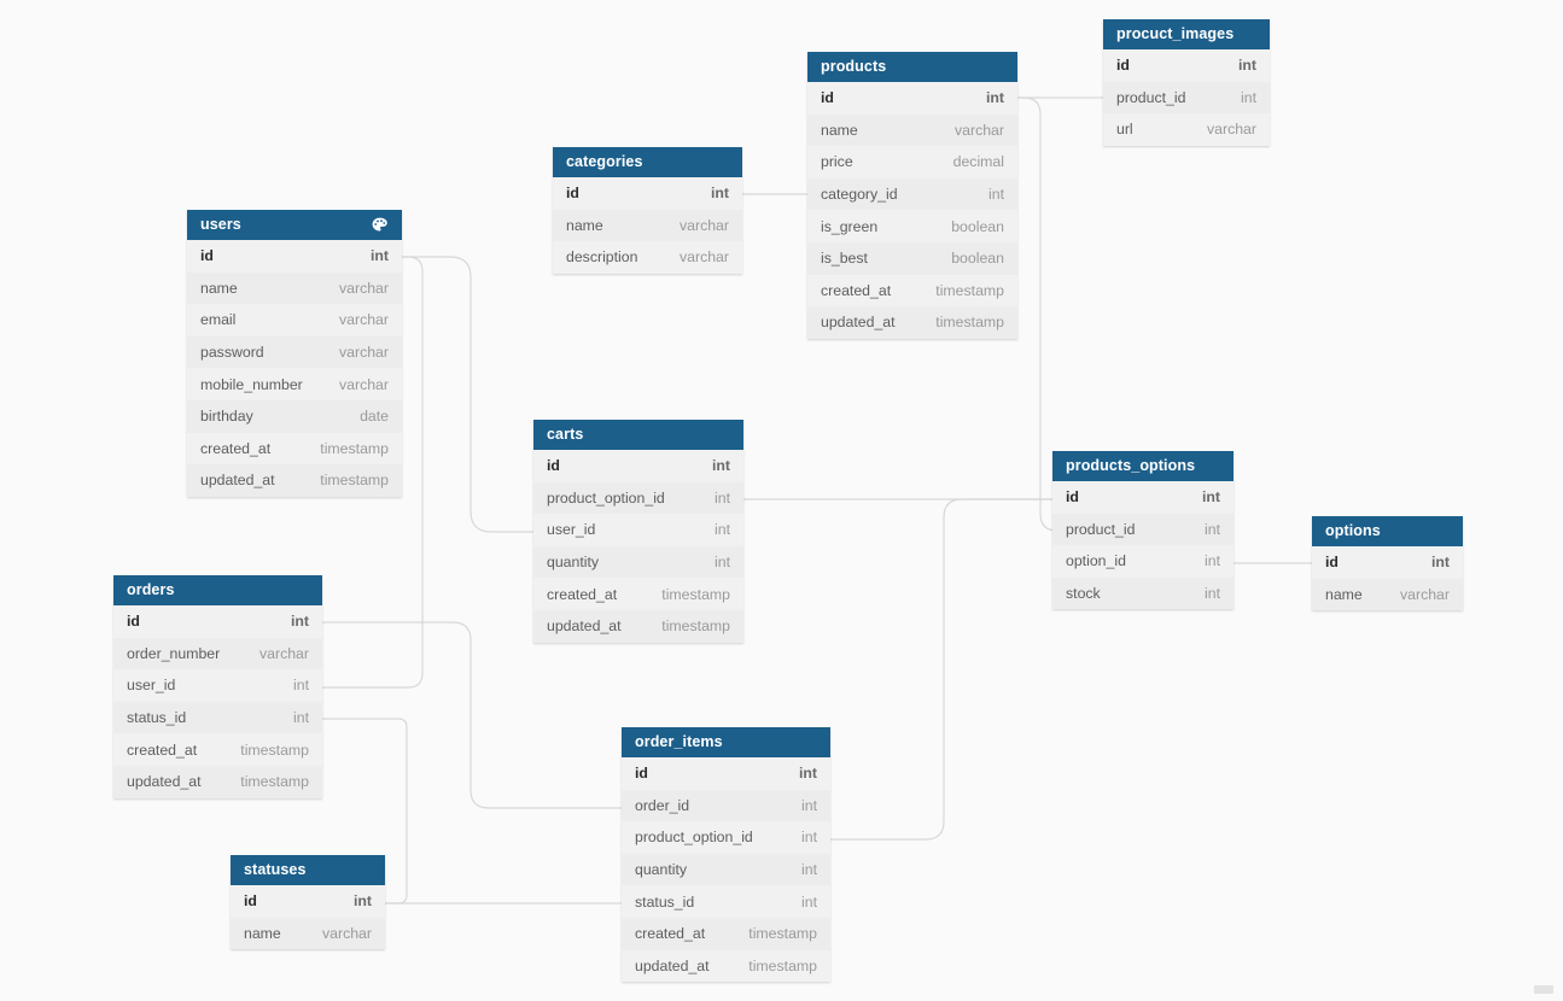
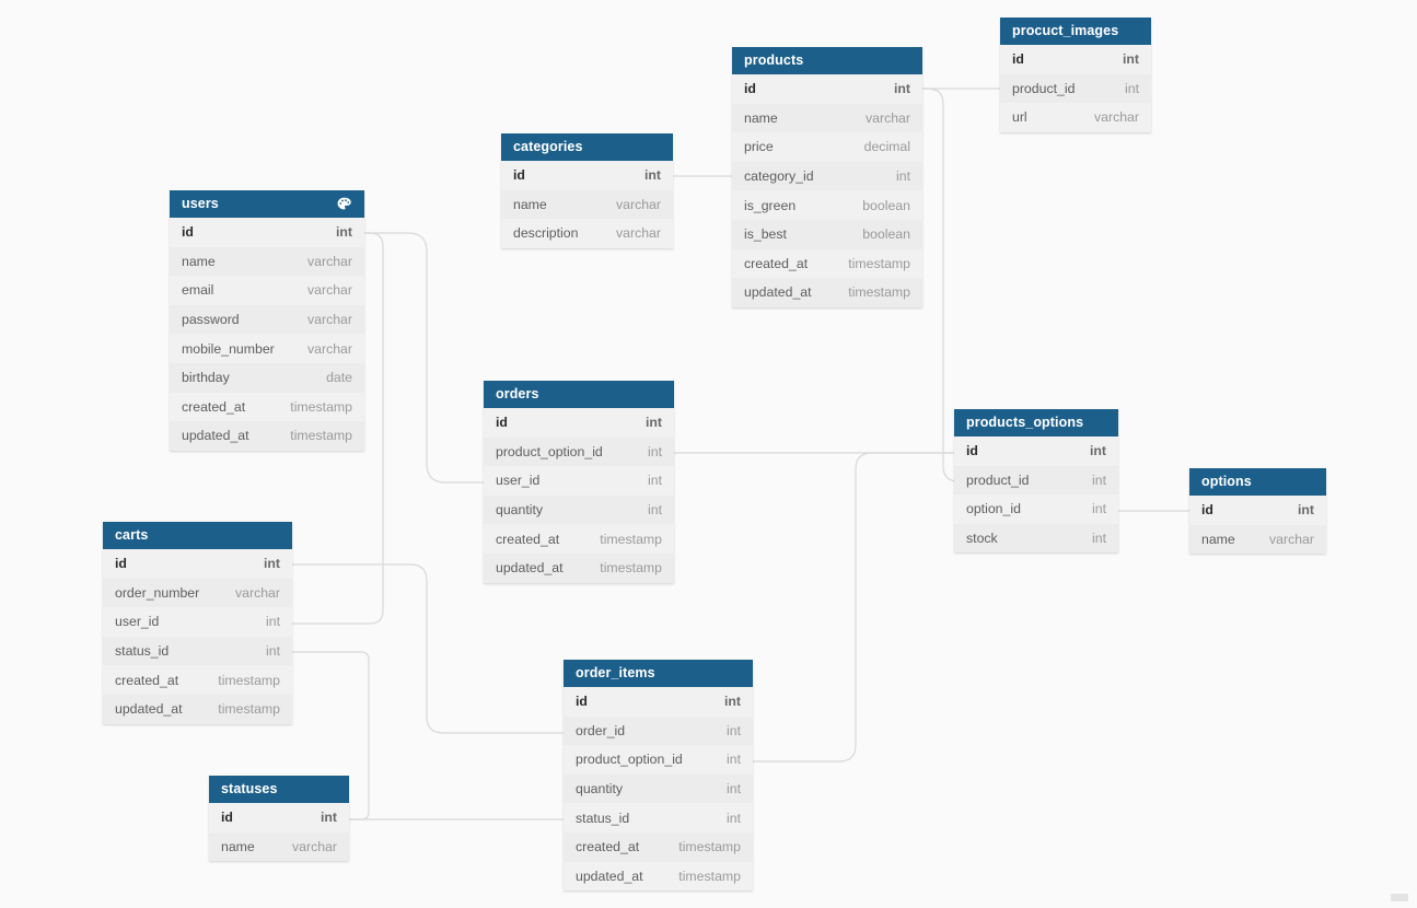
  users
  id
  int
  name
  varchar
  email
  varchar
  password
  varchar
  mobile_number
  varchar
  birthday
  date
  created_at
  timestamp
  updated_at
  timestamp
  categories
  id
  int
  name
  varchar
  description
  varchar
  products
  id
  int
  name
  varchar
  price
  decimal
  category_id
  int
  is_green
  boolean
  is_best
  boolean
  created_at
  timestamp
  updated_at
  timestamp
  procuct_images
  id
  int
  product_id
  int
  url
  varchar
- carts
+ orders
  id
  int
  product_option_id
  int
  user_id
  int
  quantity
  int
  created_at
  timestamp
  updated_at
  timestamp
- orders
+ carts
  id
  int
  order_number
  varchar
  user_id
  int
  status_id
  int
  created_at
  timestamp
  updated_at
  timestamp
  products_options
  id
  int
  product_id
  int
  option_id
  int
  stock
  int
  options
  id
  int
  name
  varchar
  order_items
  id
  int
  order_id
  int
  product_option_id
  int
  quantity
  int
  status_id
  int
  created_at
  timestamp
  updated_at
  timestamp
  statuses
  id
  int
  name
  varchar
